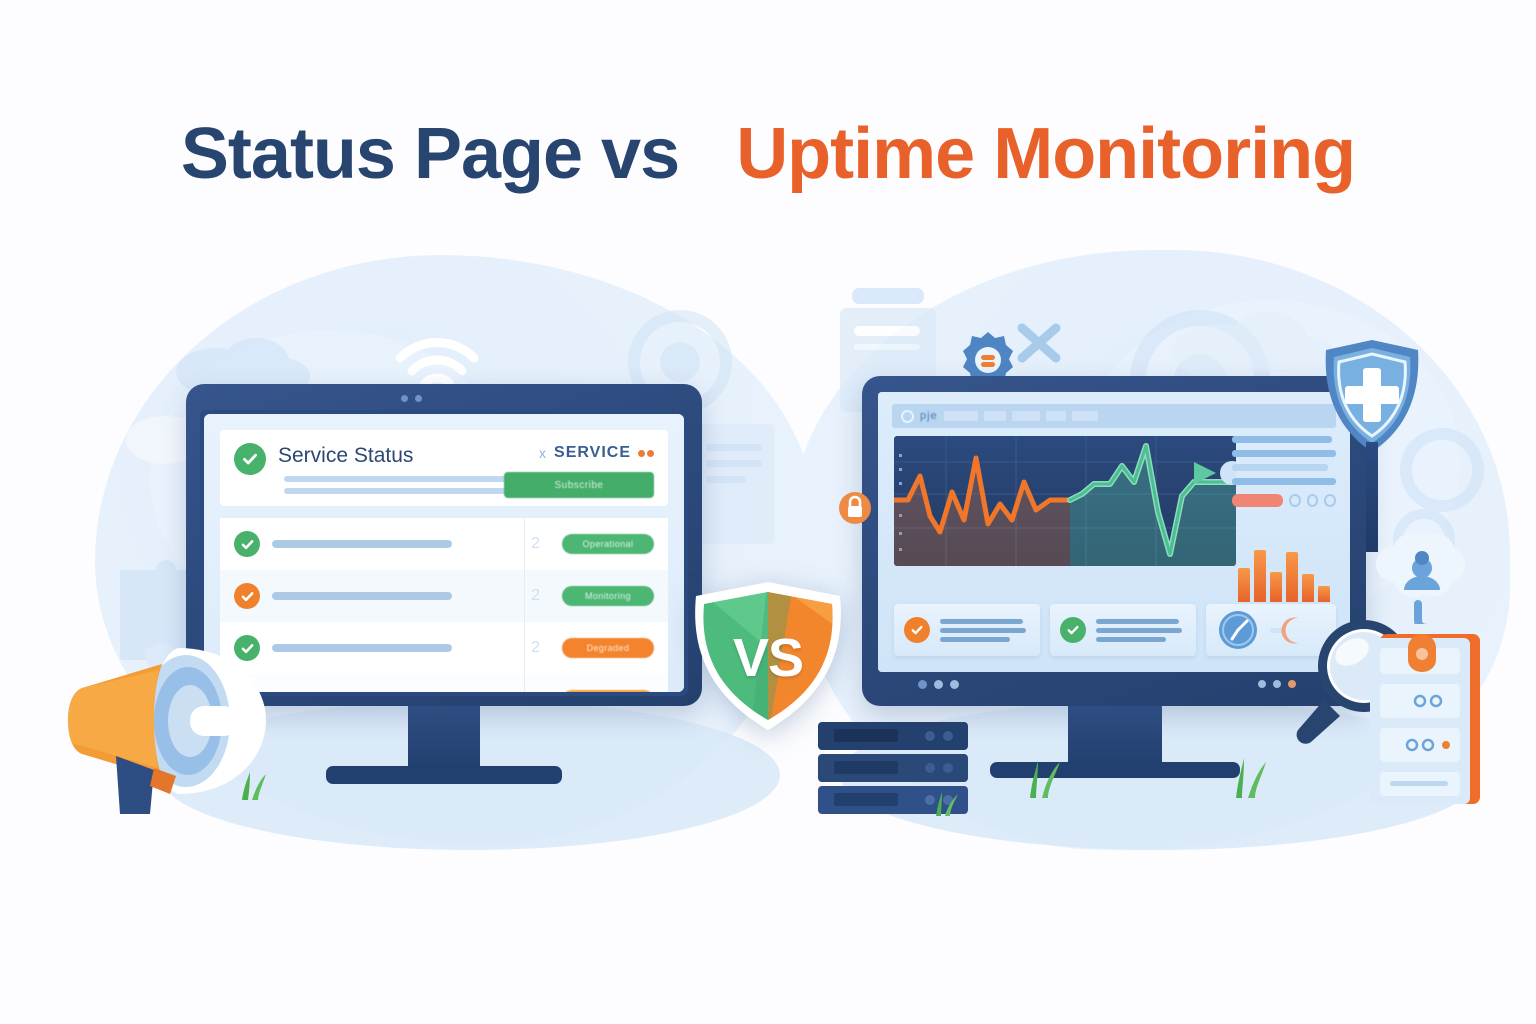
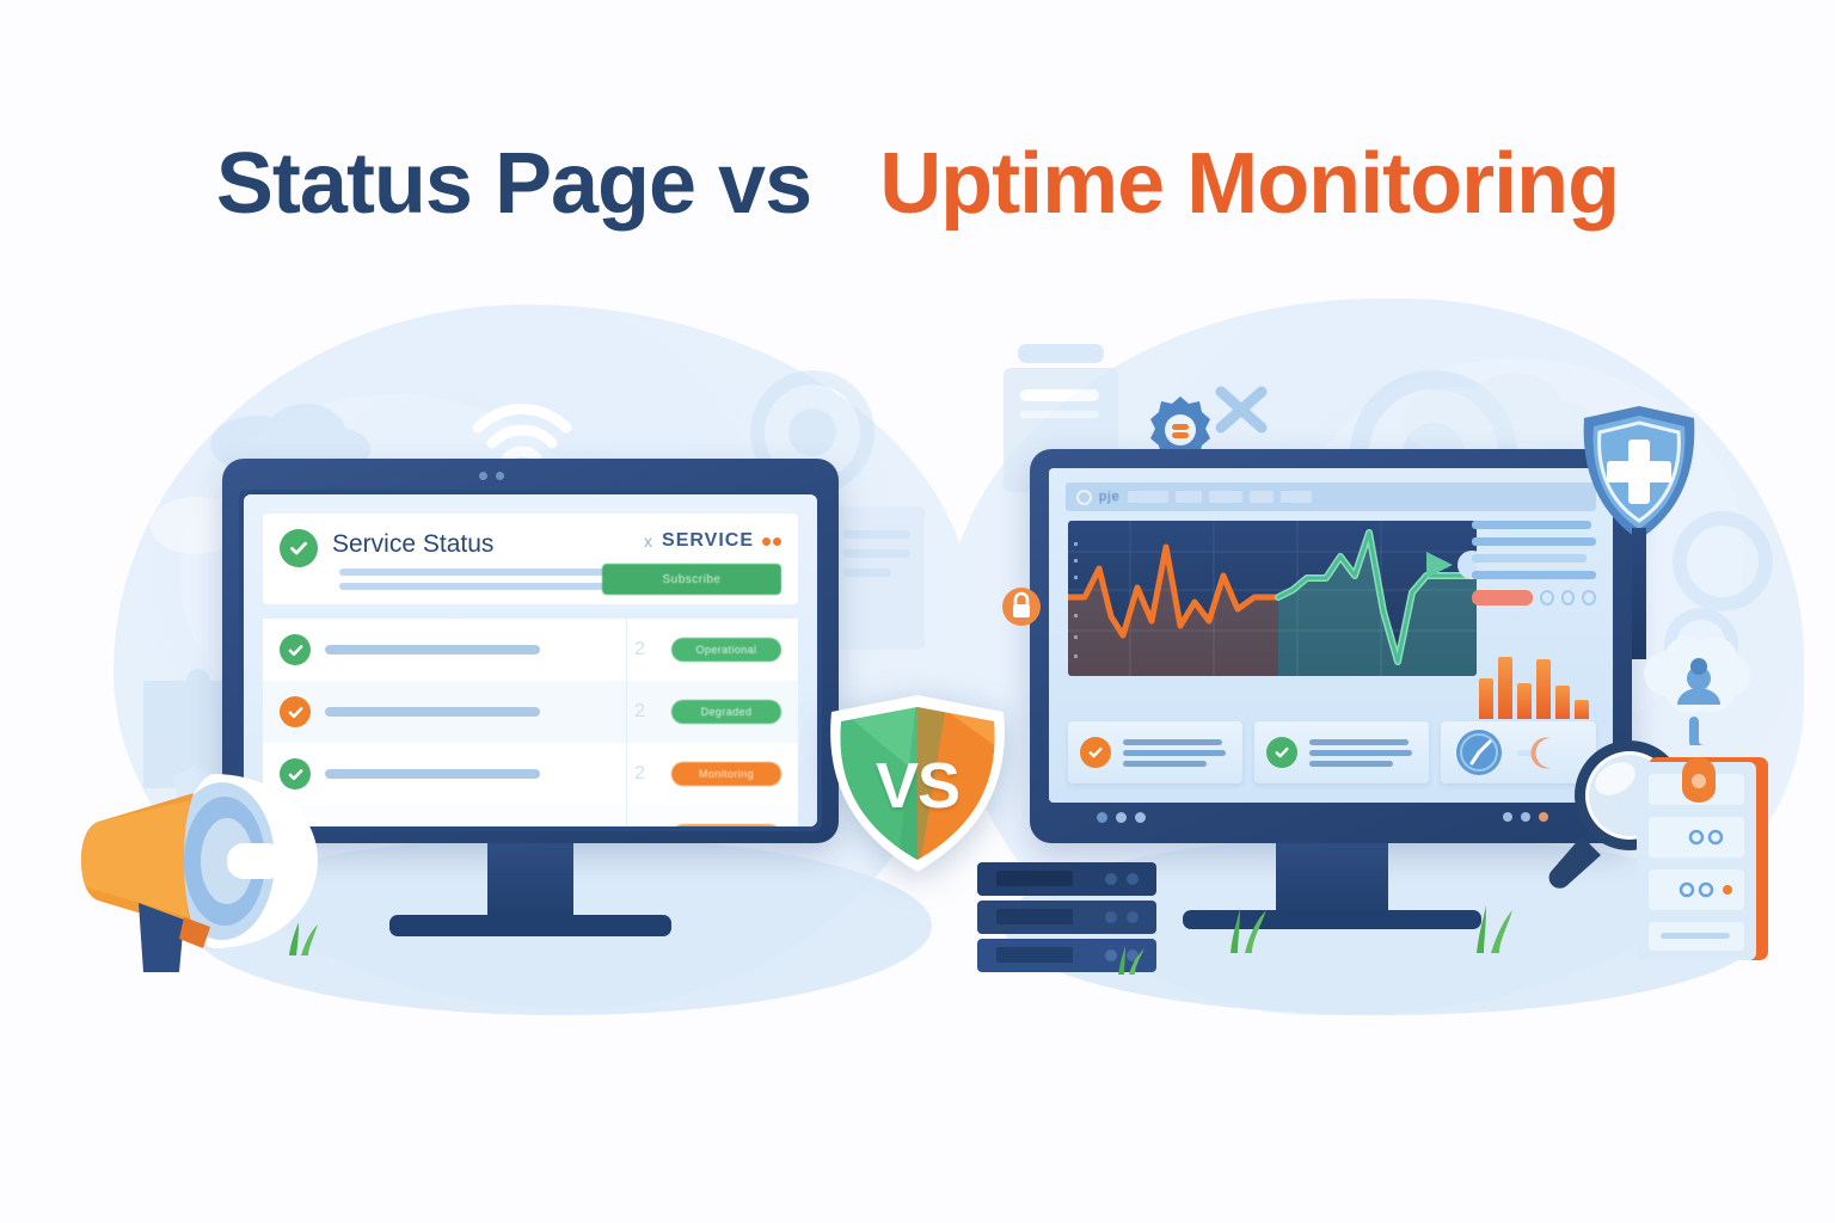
  Status Page vs Uptime Monitoring
  Service Status
  x
  SERVICE
  Subscribe
  2
  Operational
  2
- Monitoring
+ Degraded
  2
- Degraded
+ Monitoring
  pje
  VS
